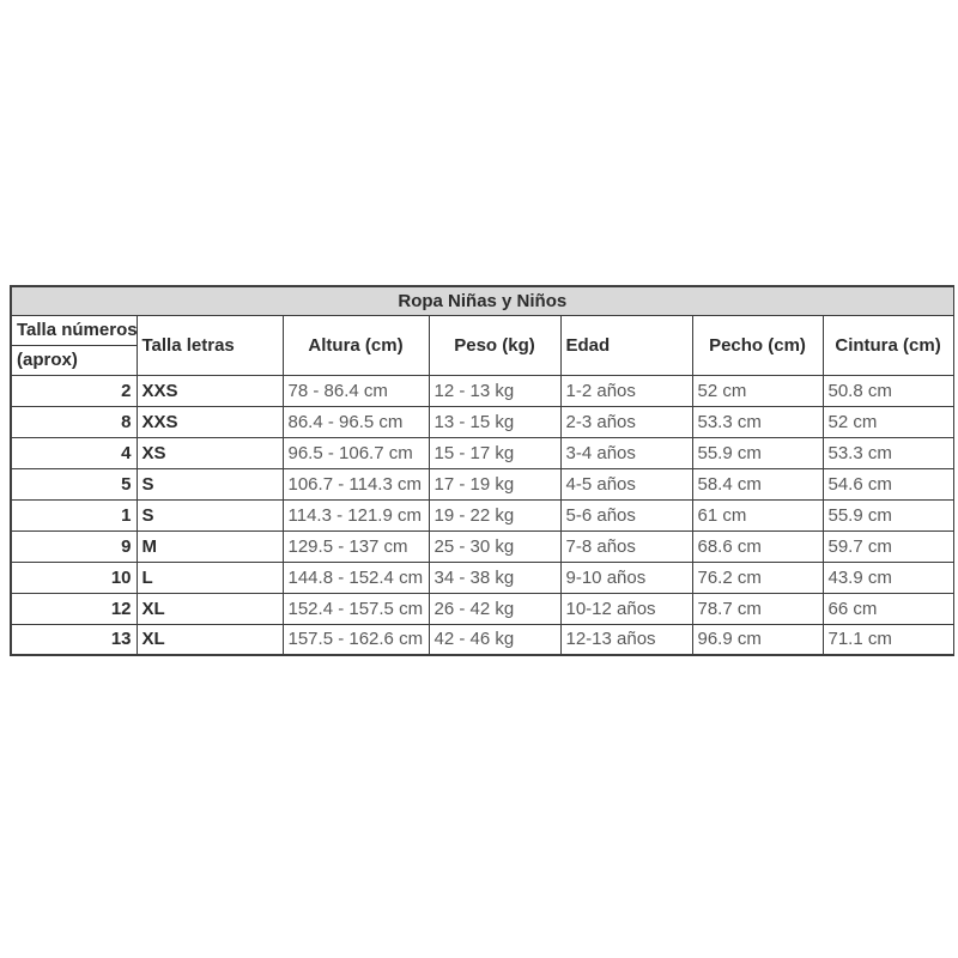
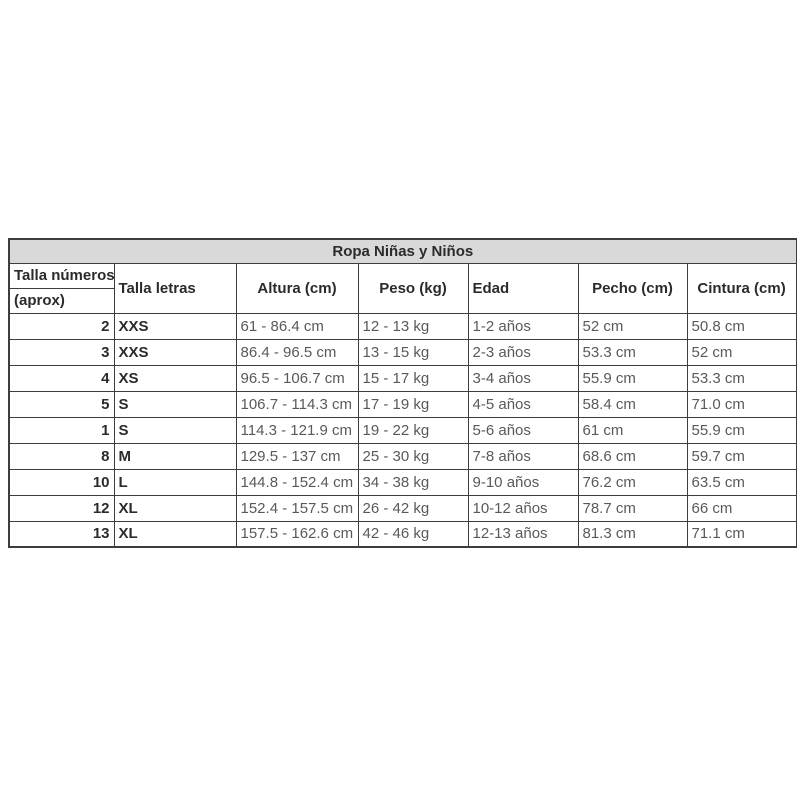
  Ropa Niñas y Niños
  Talla números	Talla letras	Altura (cm)	Peso (kg)	Edad	Pecho (cm)	Cintura (cm)
  (aprox)
- 2	XXS	78 - 86.4 cm	12 - 13 kg	1-2 años	52 cm	50.8 cm
+ 2	XXS	61 - 86.4 cm	12 - 13 kg	1-2 años	52 cm	50.8 cm
- 8	XXS	86.4 - 96.5 cm	13 - 15 kg	2-3 años	53.3 cm	52 cm
+ 3	XXS	86.4 - 96.5 cm	13 - 15 kg	2-3 años	53.3 cm	52 cm
  4	XS	96.5 - 106.7 cm	15 - 17 kg	3-4 años	55.9 cm	53.3 cm
- 5	S	106.7 - 114.3 cm	17 - 19 kg	4-5 años	58.4 cm	54.6 cm
+ 5	S	106.7 - 114.3 cm	17 - 19 kg	4-5 años	58.4 cm	71.0 cm
  1	S	114.3 - 121.9 cm	19 - 22 kg	5-6 años	61 cm	55.9 cm
- 9	M	129.5 - 137 cm	25 - 30 kg	7-8 años	68.6 cm	59.7 cm
+ 8	M	129.5 - 137 cm	25 - 30 kg	7-8 años	68.6 cm	59.7 cm
- 10	L	144.8 - 152.4 cm	34 - 38 kg	9-10 años	76.2 cm	43.9 cm
+ 10	L	144.8 - 152.4 cm	34 - 38 kg	9-10 años	76.2 cm	63.5 cm
  12	XL	152.4 - 157.5 cm	26 - 42 kg	10-12 años	78.7 cm	66 cm
- 13	XL	157.5 - 162.6 cm	42 - 46 kg	12-13 años	96.9 cm	71.1 cm
+ 13	XL	157.5 - 162.6 cm	42 - 46 kg	12-13 años	81.3 cm	71.1 cm
